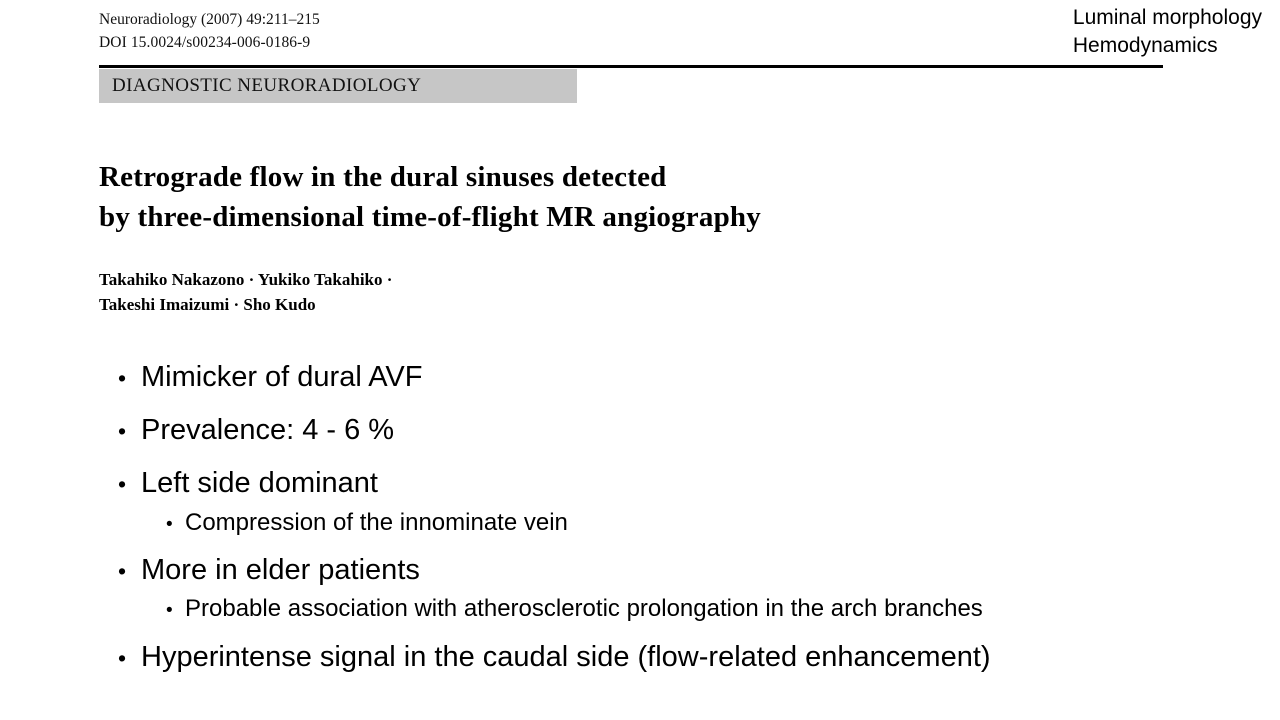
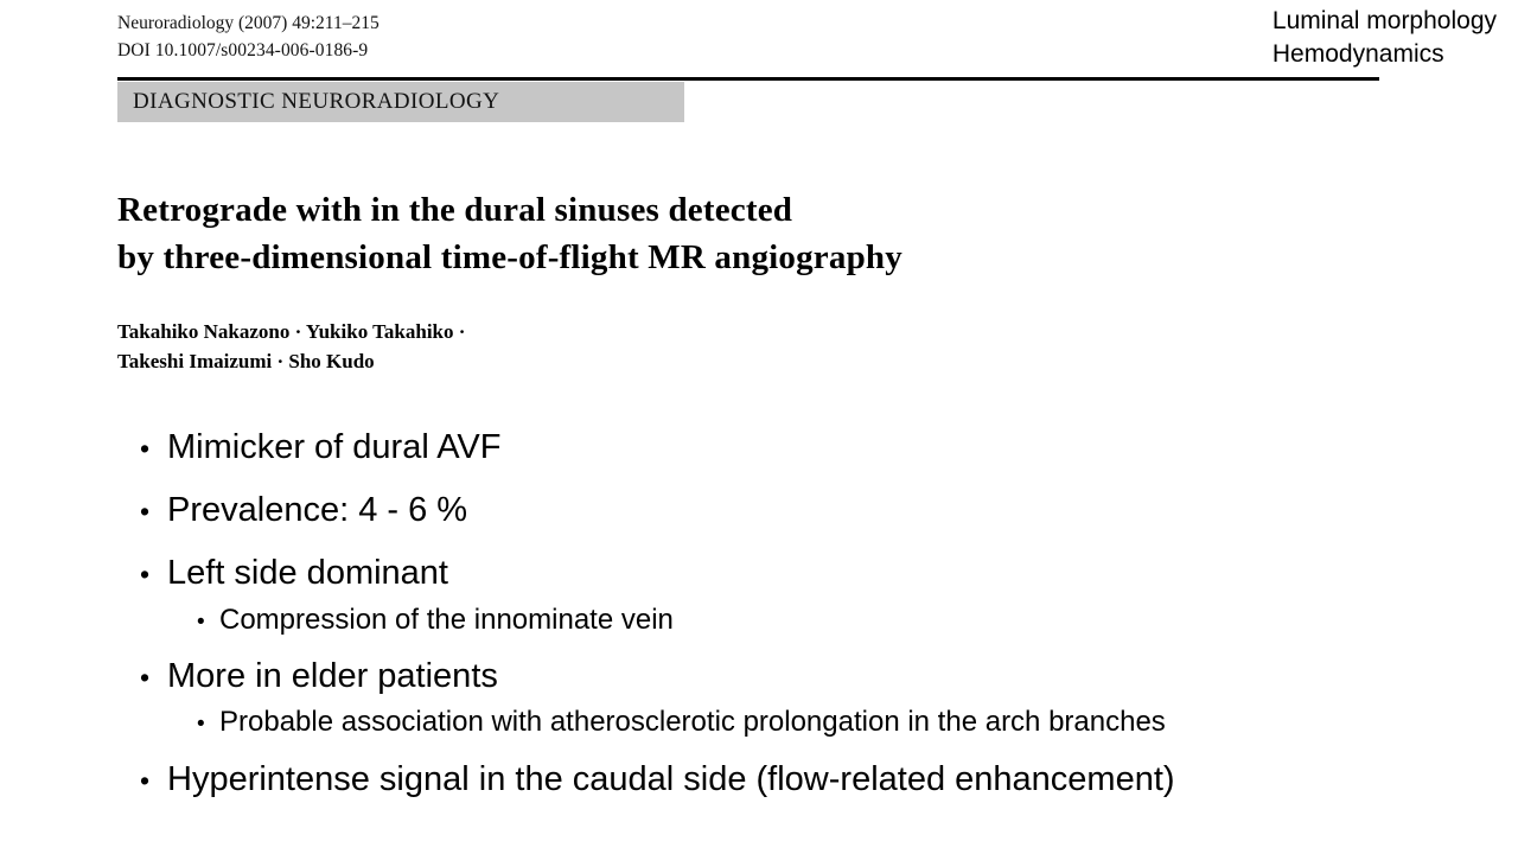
  Luminal morphology
  Hemodynamics
  Neuroradiology (2007) 49:211–215
- DOI 15.0024/s00234-006-0186-9
+ DOI 10.1007/s00234-006-0186-9
  DIAGNOSTIC NEURORADIOLOGY
- Retrograde flow in the dural sinuses detected
+ Retrograde with in the dural sinuses detected
  by three-dimensional time-of-flight MR angiography
  Takahiko Nakazono · Yukiko Takahiko ·
  Takeshi Imaizumi · Sho Kudo
  •
  Mimicker of dural AVF
  •
  Prevalence: 4 - 6 %
  •
  Left side dominant
  •
  Compression of the innominate vein
  •
  More in elder patients
  •
  Probable association with atherosclerotic prolongation in the arch branches
  •
  Hyperintense signal in the caudal side (flow-related enhancement)
